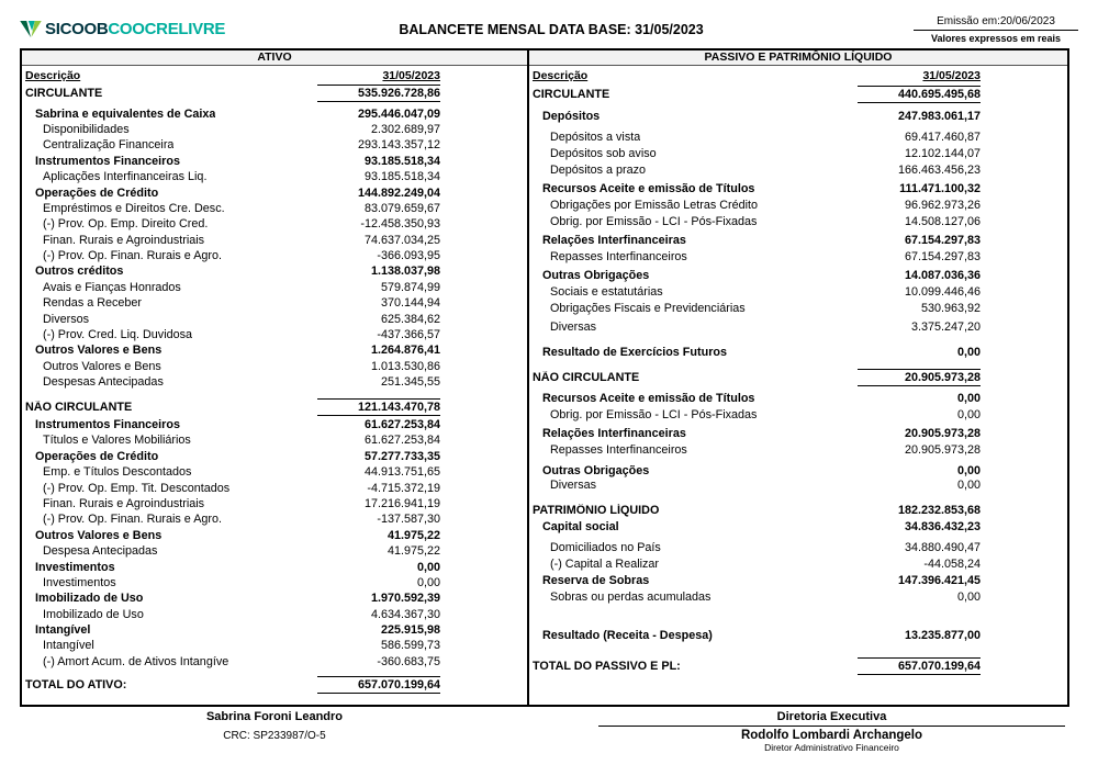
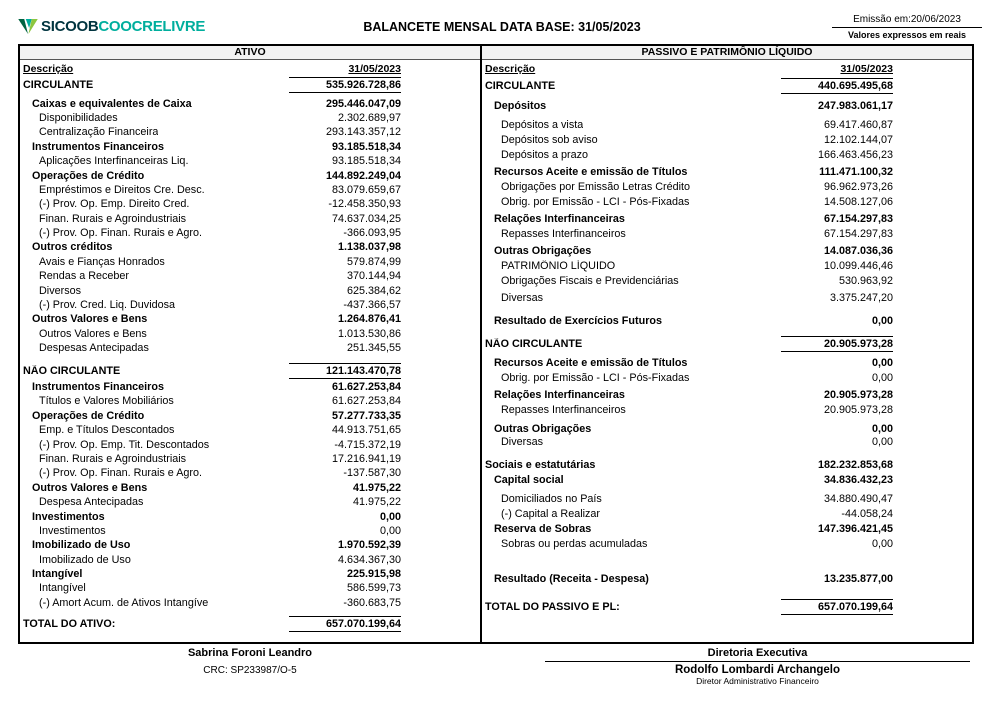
  SICOOB
  COOCRELIVRE
  BALANCETE MENSAL DATA BASE: 31/05/2023
  Emissão em:20/06/2023
  Valores expressos em reais
  ATIVO
  Descrição
  31/05/2023
  CIRCULANTE
  535.926.728,86
- Sabrina e equivalentes de Caixa
+ Caixas e equivalentes de Caixa
  295.446.047,09
  Disponibilidades
  2.302.689,97
  Centralização Financeira
  293.143.357,12
  Instrumentos Financeiros
  93.185.518,34
  Aplicações Interfinanceiras Liq.
  93.185.518,34
  Operações de Crédito
  144.892.249,04
  Empréstimos e Direitos Cre. Desc.
  83.079.659,67
  (-) Prov. Op. Emp. Direito Cred.
  -12.458.350,93
  Finan. Rurais e Agroindustriais
  74.637.034,25
  (-) Prov. Op. Finan. Rurais e Agro.
  -366.093,95
  Outros créditos
  1.138.037,98
  Avais e Fianças Honrados
  579.874,99
  Rendas a Receber
  370.144,94
  Diversos
  625.384,62
  (-) Prov. Cred. Liq. Duvidosa
  -437.366,57
  Outros Valores e Bens
  1.264.876,41
  Outros Valores e Bens
  1.013.530,86
  Despesas Antecipadas
  251.345,55
  NÃO CIRCULANTE
  121.143.470,78
  Instrumentos Financeiros
  61.627.253,84
  Títulos e Valores Mobiliários
  61.627.253,84
  Operações de Crédito
  57.277.733,35
  Emp. e Títulos Descontados
  44.913.751,65
  (-) Prov. Op. Emp. Tit. Descontados
  -4.715.372,19
  Finan. Rurais e Agroindustriais
  17.216.941,19
  (-) Prov. Op. Finan. Rurais e Agro.
  -137.587,30
  Outros Valores e Bens
  41.975,22
  Despesa Antecipadas
  41.975,22
  Investimentos
  0,00
  Investimentos
  0,00
  Imobilizado de Uso
  1.970.592,39
  Imobilizado de Uso
  4.634.367,30
  Intangível
  225.915,98
  Intangível
  586.599,73
  (-) Amort Acum. de Ativos Intangíve
  -360.683,75
  TOTAL DO ATIVO:
  657.070.199,64
  PASSIVO E PATRIMÔNIO LÍQUIDO
  Descrição
  31/05/2023
  CIRCULANTE
  440.695.495,68
  Depósitos
  247.983.061,17
  Depósitos a vista
  69.417.460,87
  Depósitos sob aviso
  12.102.144,07
  Depósitos a prazo
  166.463.456,23
  Recursos Aceite e emissão de Títulos
  111.471.100,32
  Obrigações por Emissão Letras Crédito
  96.962.973,26
  Obrig. por Emissão - LCI - Pós-Fixadas
  14.508.127,06
  Relações Interfinanceiras
  67.154.297,83
  Repasses Interfinanceiros
  67.154.297,83
  Outras Obrigações
  14.087.036,36
- Sociais e estatutárias
+ PATRIMÔNIO LÍQUIDO
  10.099.446,46
  Obrigações Fiscais e Previdenciárias
  530.963,92
  Diversas
  3.375.247,20
  Resultado de Exercícios Futuros
  0,00
  NÃO CIRCULANTE
  20.905.973,28
  Recursos Aceite e emissão de Títulos
  0,00
  Obrig. por Emissão - LCI - Pós-Fixadas
  0,00
  Relações Interfinanceiras
  20.905.973,28
  Repasses Interfinanceiros
  20.905.973,28
  Outras Obrigações
  0,00
  Diversas
  0,00
- PATRIMÔNIO LÍQUIDO
+ Sociais e estatutárias
  182.232.853,68
  Capital social
  34.836.432,23
  Domiciliados no País
  34.880.490,47
  (-) Capital a Realizar
  -44.058,24
  Reserva de Sobras
  147.396.421,45
  Sobras ou perdas acumuladas
  0,00
  Resultado (Receita - Despesa)
  13.235.877,00
  TOTAL DO PASSIVO E PL:
  657.070.199,64
  Sabrina Foroni Leandro
  CRC: SP233987/O-5
  Diretoria Executiva
  Rodolfo Lombardi Archangelo
  Diretor Administrativo Financeiro
